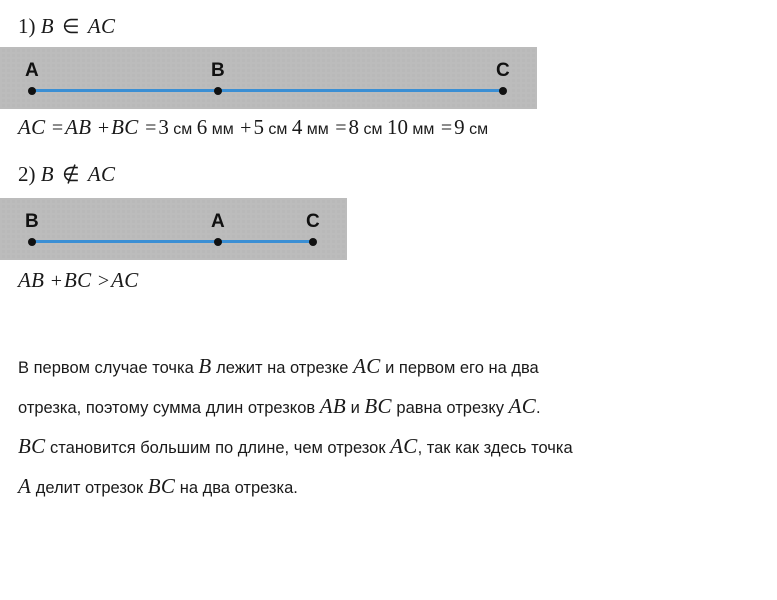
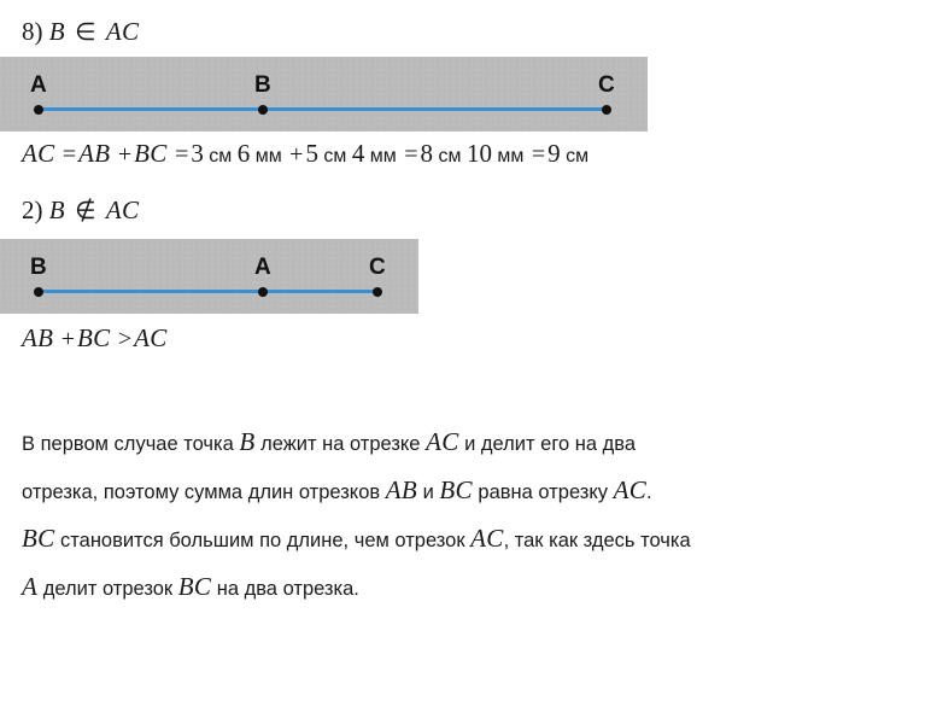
- 1) B ∈ AC
+ 8) B ∈ AC
  A
  B
  C
  AC =AB +BC =3 см 6 мм +5 см 4 мм =8 см 10 мм =9 см
  2) B ∉ AC
  B
  A
  C
  AB +BC >AC
- В первом случае точка B лежит на отрезке AC и первом его на два
+ В первом случае точка B лежит на отрезке AC и делит его на два
  отрезка, поэтому сумма длин отрезков AB и BC равна отрезку AC.
  BC становится большим по длине, чем отрезок AC, так как здесь точка
  A делит отрезок BC на два отрезка.
